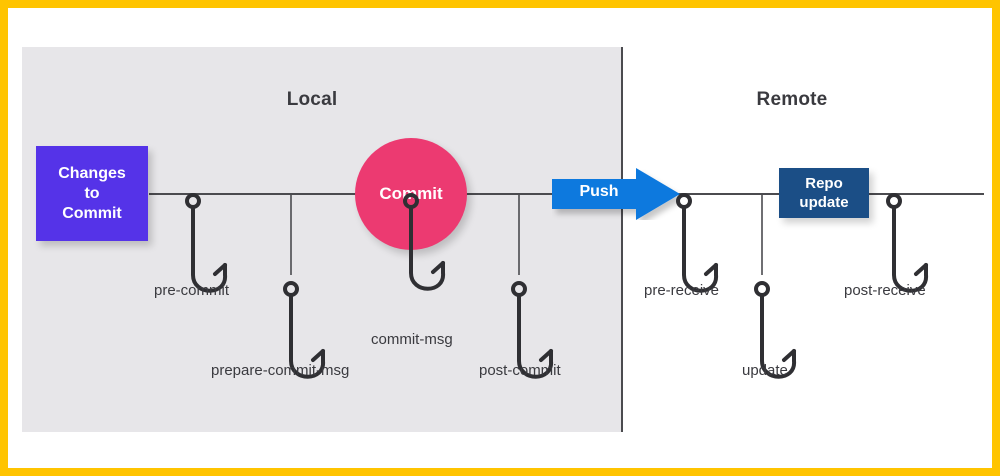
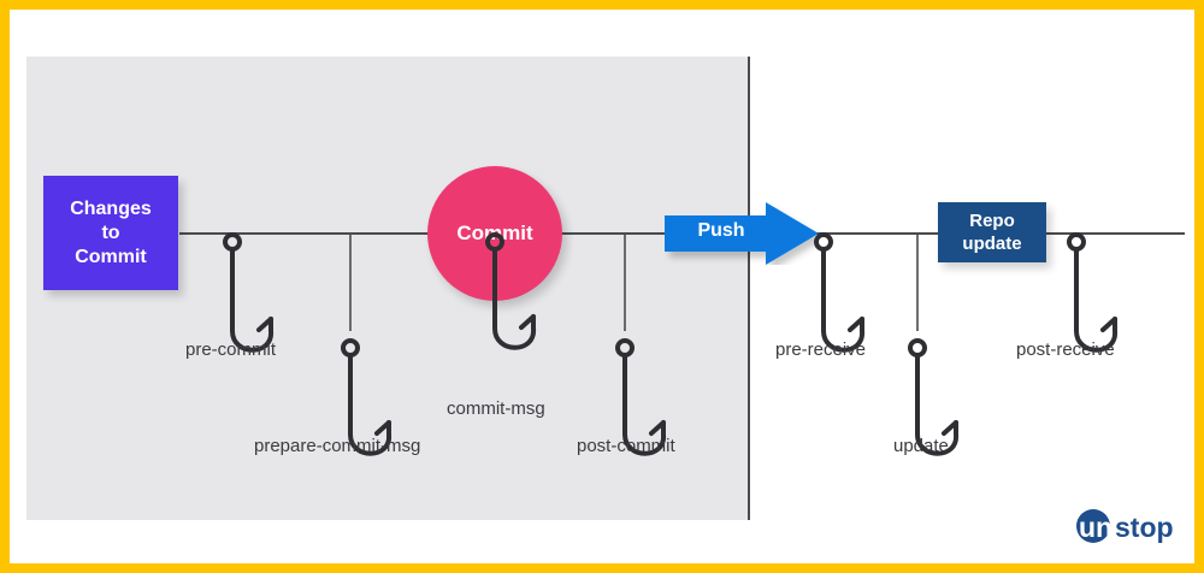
- Local
- Remote
  Changes
  to
  Commit
  Comit
  Push
  Repo
  update
  pre-commit
  prepare-commit-msg
  commit-msg
  post-commit
  pre-receive
  update
  post-receive
+ un
+ stop
